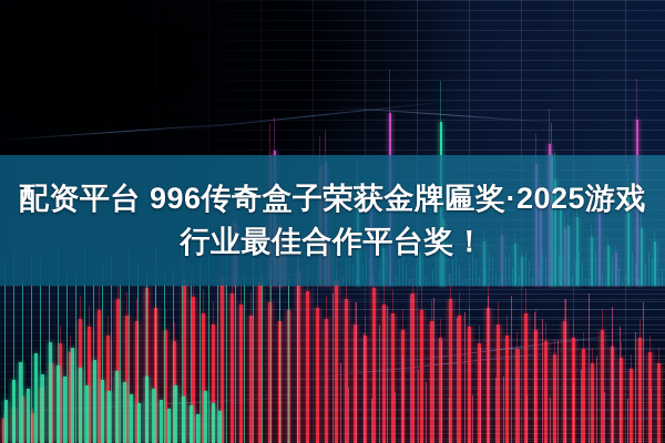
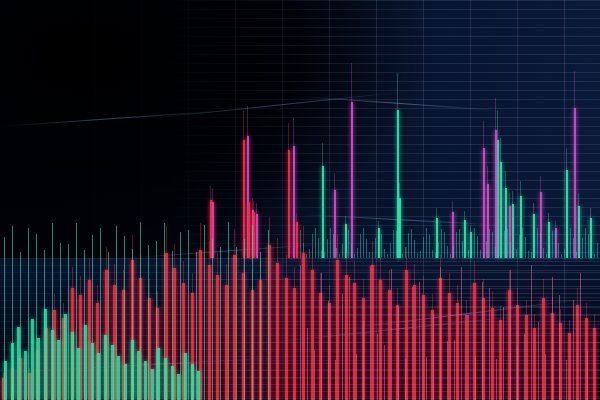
- 配资平台 996传奇盒子荣获金牌匾奖·2025游戏
- 行业最佳合作平台奖！
